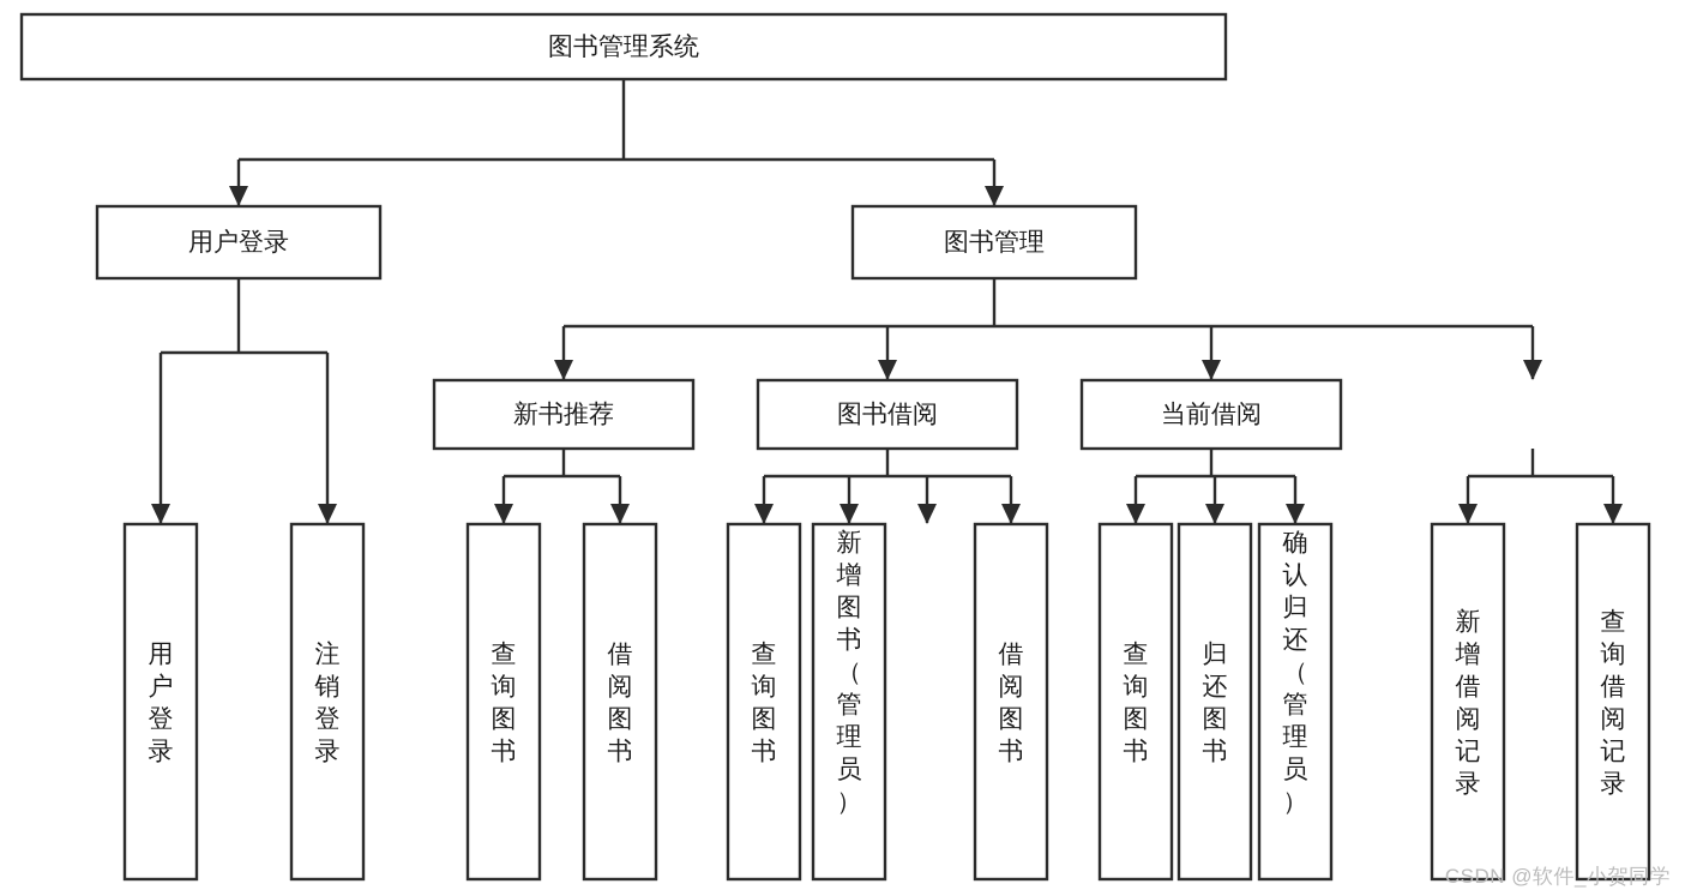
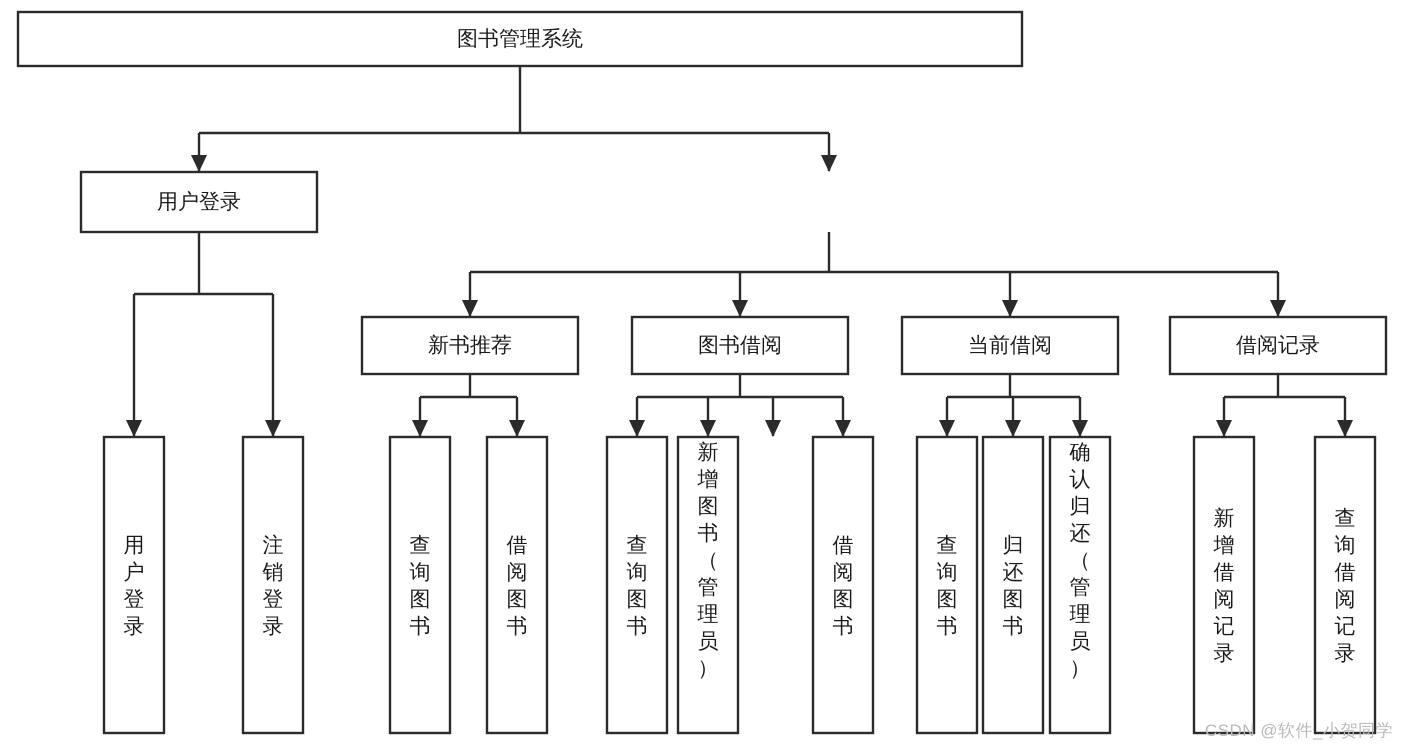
  图书管理系统
  用户登录
- 图书管理
  新书推荐
  图书借阅
  当前借阅
+ 借阅记录
  用户登录
  注销登录
  查询图书
  借阅图书
  查询图书
  新增图书（管理员）
  借阅图书
  查询图书
  归还图书
  确认归还（管理员）
  新增借阅记录
  查询借阅记录
  CSDN @软件_小贺同学
